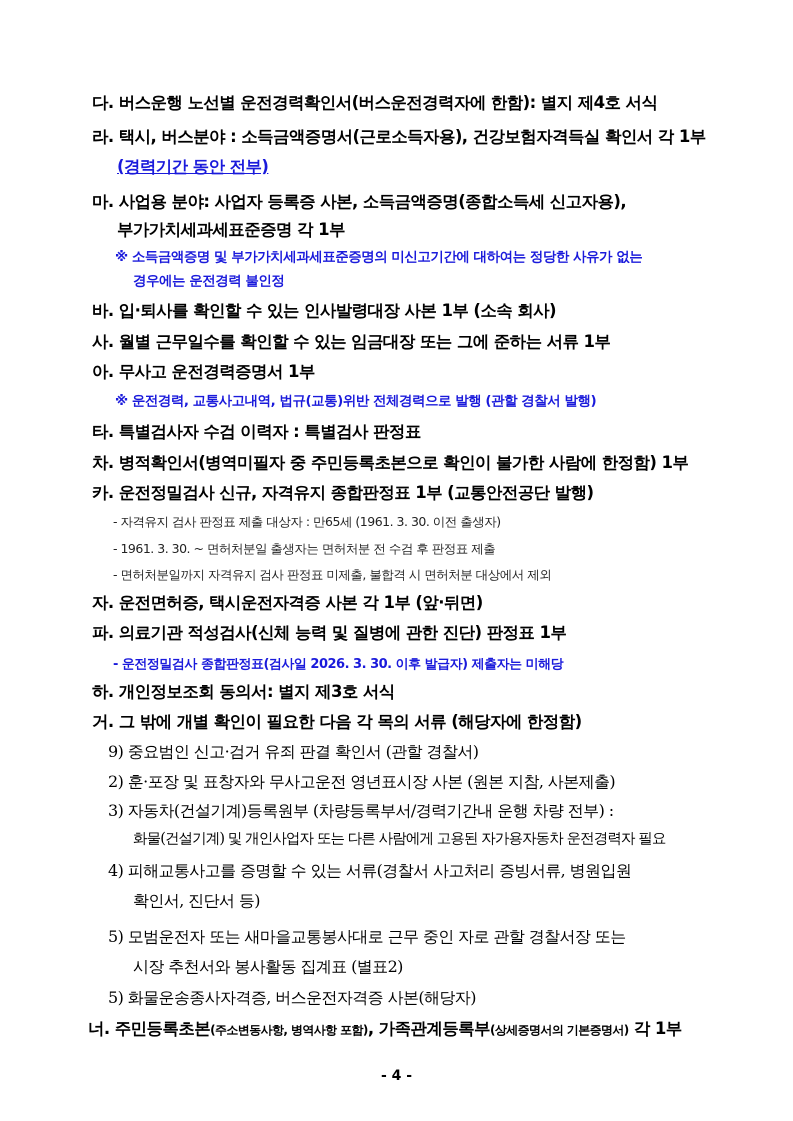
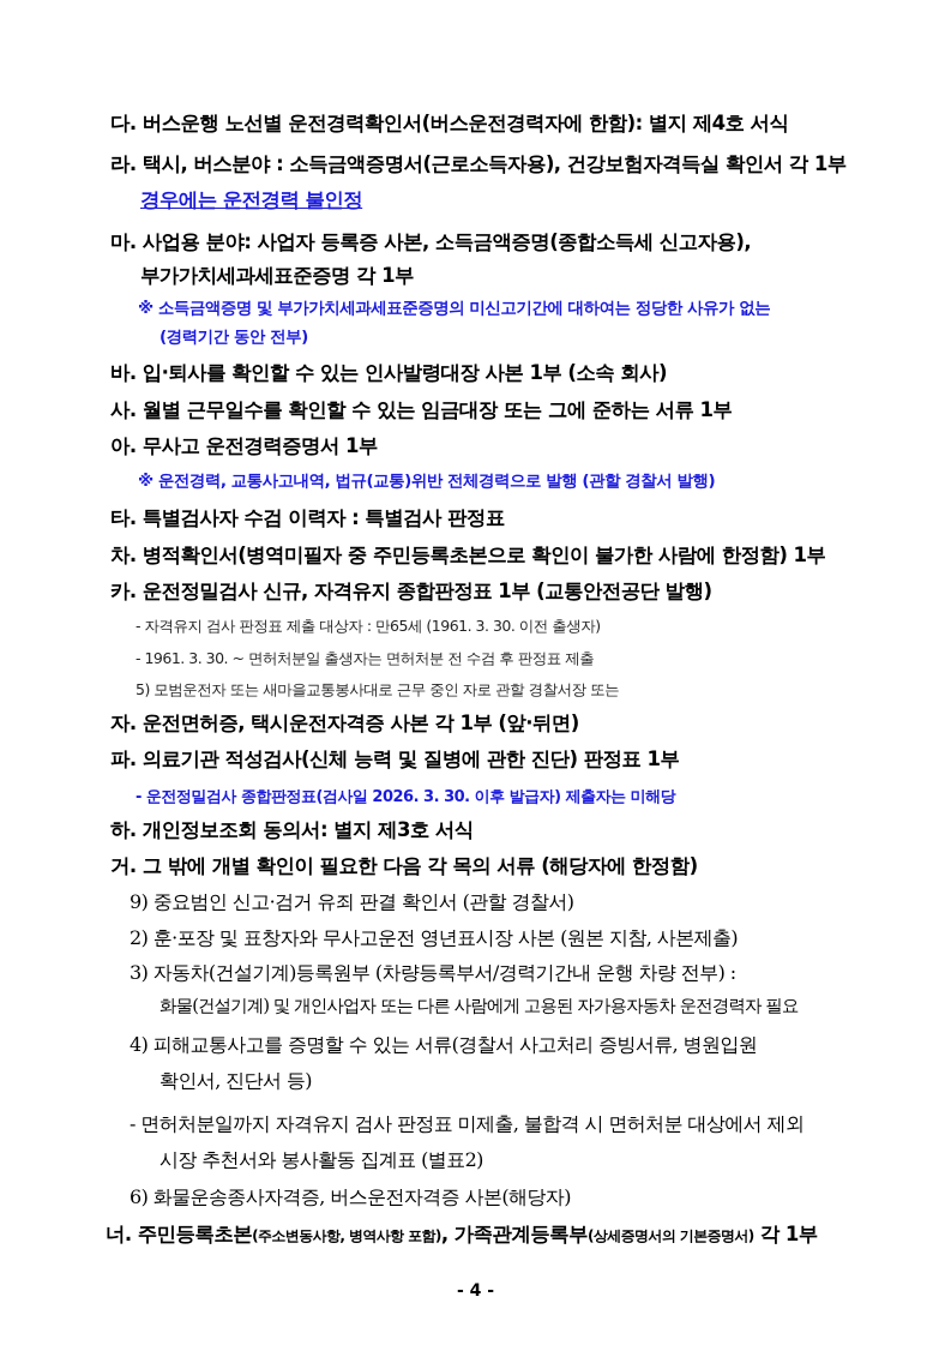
  다. 버스운행 노선별 운전경력확인서(버스운전경력자에 한함): 별지 제4호 서식
  라. 택시, 버스분야 : 소득금액증명서(근로소득자용), 건강보험자격득실 확인서 각 1부
- (경력기간 동안 전부)
+ 경우에는 운전경력 불인정
  마. 사업용 분야: 사업자 등록증 사본, 소득금액증명(종합소득세 신고자용),
  부가가치세과세표준증명 각 1부
  ※ 소득금액증명 및 부가가치세과세표준증명의 미신고기간에 대하여는 정당한 사유가 없는
- 경우에는 운전경력 불인정
+ (경력기간 동안 전부)
  바. 입·퇴사를 확인할 수 있는 인사발령대장 사본 1부 (소속 회사)
  사. 월별 근무일수를 확인할 수 있는 임금대장 또는 그에 준하는 서류 1부
  아. 무사고 운전경력증명서 1부
  ※ 운전경력, 교통사고내역, 법규(교통)위반 전체경력으로 발행 (관할 경찰서 발행)
  타. 특별검사자 수검 이력자 : 특별검사 판정표
  차. 병적확인서(병역미필자 중 주민등록초본으로 확인이 불가한 사람에 한정함) 1부
  카. 운전정밀검사 신규, 자격유지 종합판정표 1부 (교통안전공단 발행)
  - 자격유지 검사 판정표 제출 대상자 : 만65세 (1961. 3. 30. 이전 출생자)
  - 1961. 3. 30. ~ 면허처분일 출생자는 면허처분 전 수검 후 판정표 제출
- - 면허처분일까지 자격유지 검사 판정표 미제출, 불합격 시 면허처분 대상에서 제외
+ 5) 모범운전자 또는 새마을교통봉사대로 근무 중인 자로 관할 경찰서장 또는
  자. 운전면허증, 택시운전자격증 사본 각 1부 (앞·뒤면)
  파. 의료기관 적성검사(신체 능력 및 질병에 관한 진단) 판정표 1부
  - 운전정밀검사 종합판정표(검사일 2026. 3. 30. 이후 발급자) 제출자는 미해당
  하. 개인정보조회 동의서: 별지 제3호 서식
  거. 그 밖에 개별 확인이 필요한 다음 각 목의 서류 (해당자에 한정함)
  9) 중요범인 신고·검거 유죄 판결 확인서 (관할 경찰서)
  2) 훈·포장 및 표창자와 무사고운전 영년표시장 사본 (원본 지참, 사본제출)
  3) 자동차(건설기계)등록원부 (차량등록부서/경력기간내 운행 차량 전부) :
  화물(건설기계) 및 개인사업자 또는 다른 사람에게 고용된 자가용자동차 운전경력자 필요
  4) 피해교통사고를 증명할 수 있는 서류(경찰서 사고처리 증빙서류, 병원입원
  확인서, 진단서 등)
- 5) 모범운전자 또는 새마을교통봉사대로 근무 중인 자로 관할 경찰서장 또는
+ - 면허처분일까지 자격유지 검사 판정표 미제출, 불합격 시 면허처분 대상에서 제외
  시장 추천서와 봉사활동 집계표 (별표2)
- 5) 화물운송종사자격증, 버스운전자격증 사본(해당자)
+ 6) 화물운송종사자격증, 버스운전자격증 사본(해당자)
  너. 주민등록초본(주소변동사항, 병역사항 포함), 가족관계등록부(상세증명서의 기본증명서) 각 1부
  - 4 -
